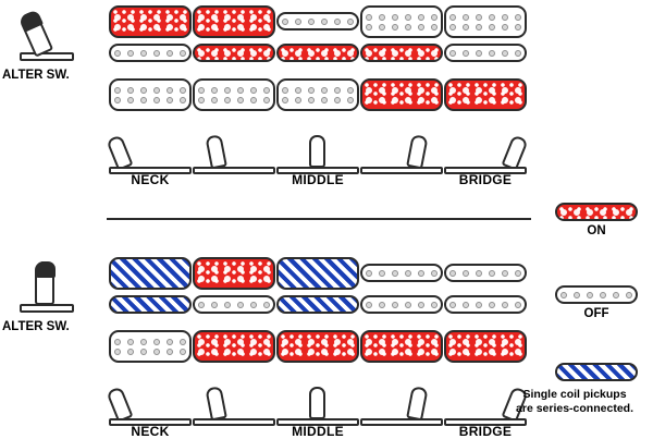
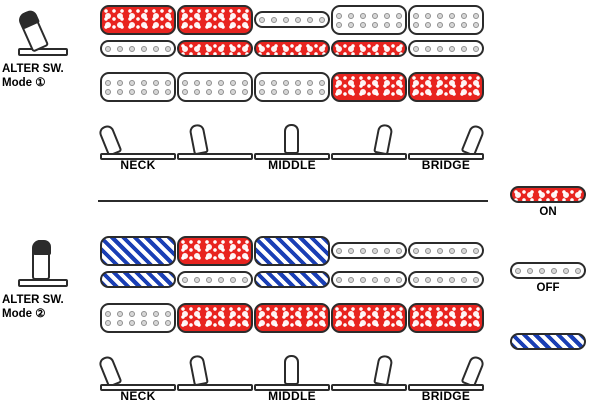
  ALTER SW.
+ Mode ①
  NECK
  MIDDLE
  BRIDGE
  ALTER SW.
+ Mode ②
  NECK
  MIDDLE
  BRIDGE
  ON
  OFF
- Single coil pickups
- are series-connected.
